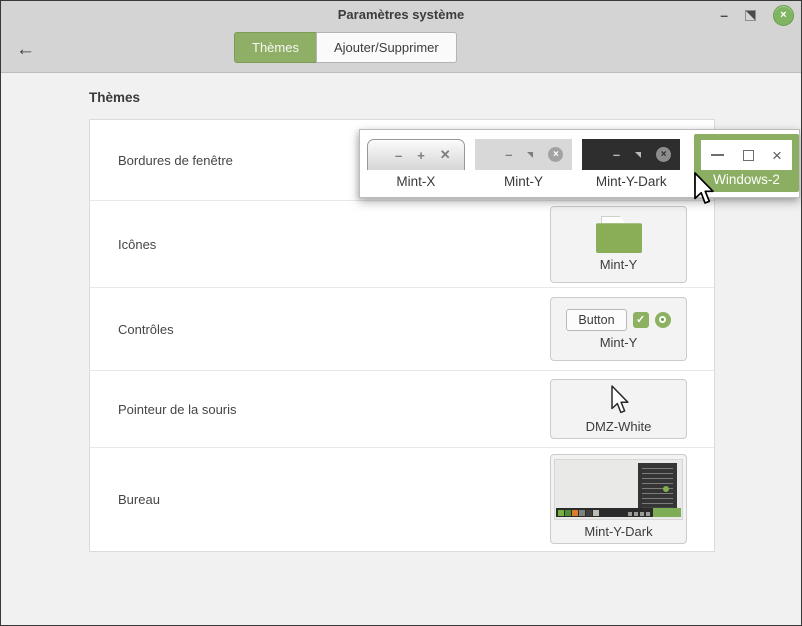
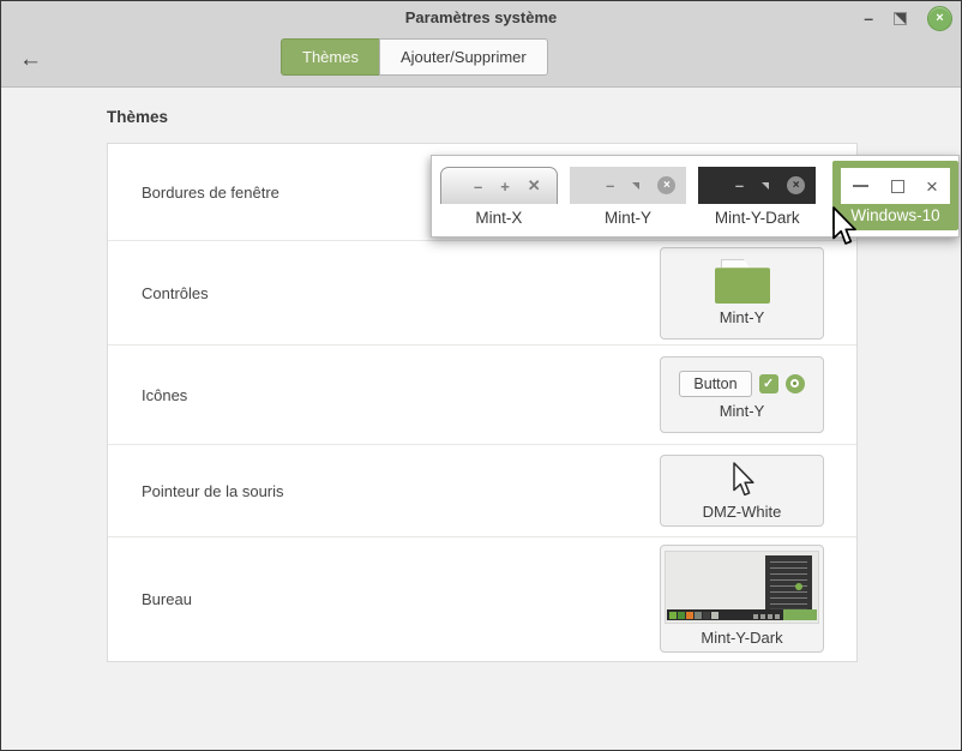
  Paramètres système
  –
  ×
  ←
  Thèmes
  Ajouter/Supprimer
  Thèmes
  Bordures de fenêtre
- Icônes
+ Contrôles
  Mint-Y
- Contrôles
+ Icônes
  Button
  ✓
  Mint-Y
  Pointeur de la souris
  DMZ-White
  Bureau
  Mint-Y-Dark
  –
  +
  ✕
  Mint-X
  –
  ×
  Mint-Y
  –
  ×
  Mint-Y-Dark
  ×
- Windows-2
+ Windows-10
